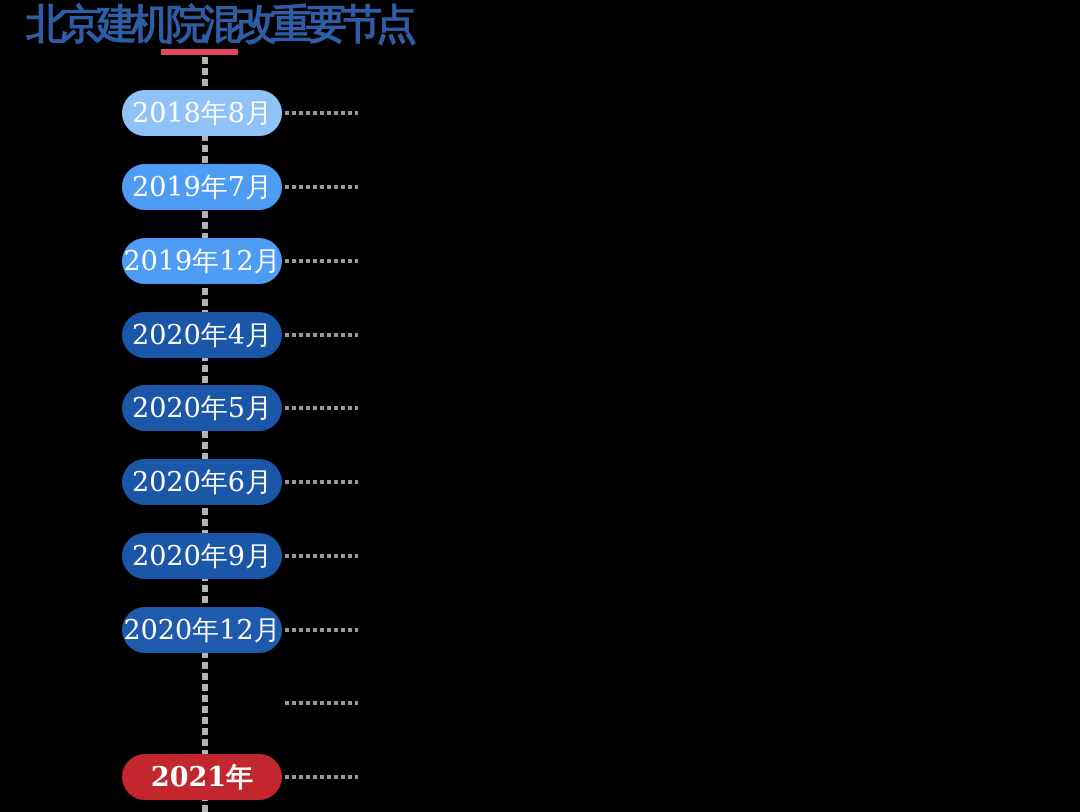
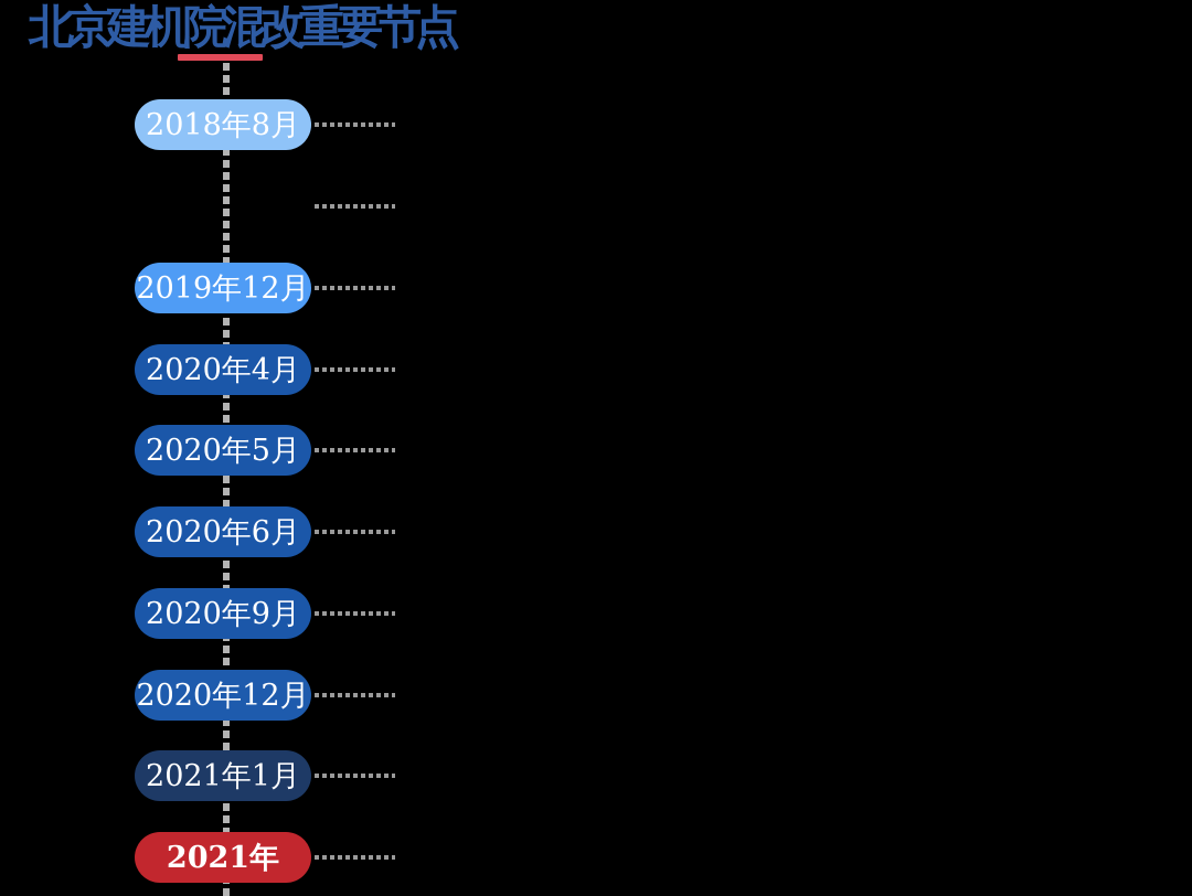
  北京建机院混改重要节点
  2018年8月
- 2019年7月
  2019年12月
  2020年4月
  2020年5月
  2020年6月
  2020年9月
  2020年12月
+ 2021年1月
  2021年
